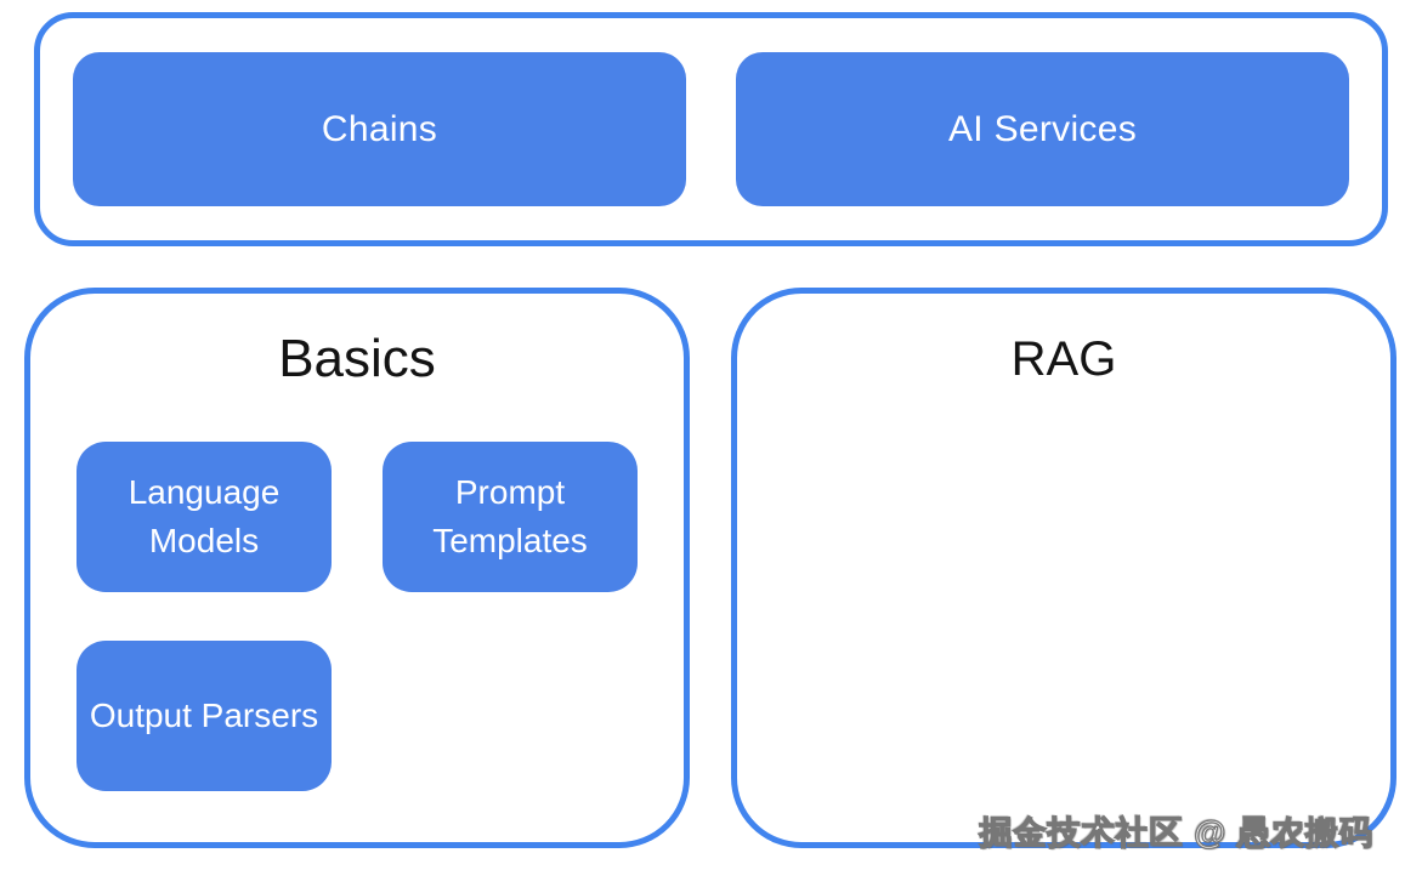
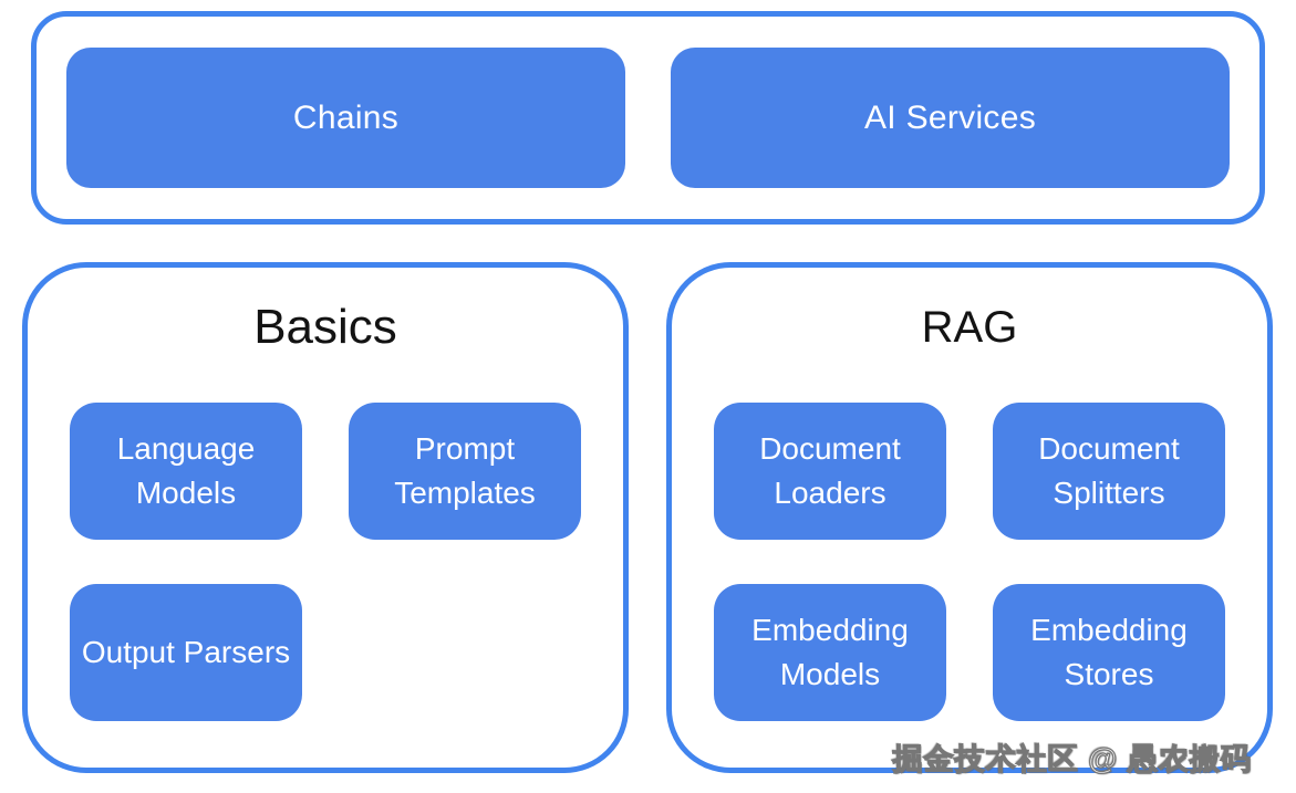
  Chains
  AI Services
  Basics
  Language Models
  Prompt Templates
  Output Parsers
  RAG
+ Document Loaders
+ Document Splitters
+ Embedding Models
+ Embedding Stores
  掘金技术社区 @ 愚农搬码
